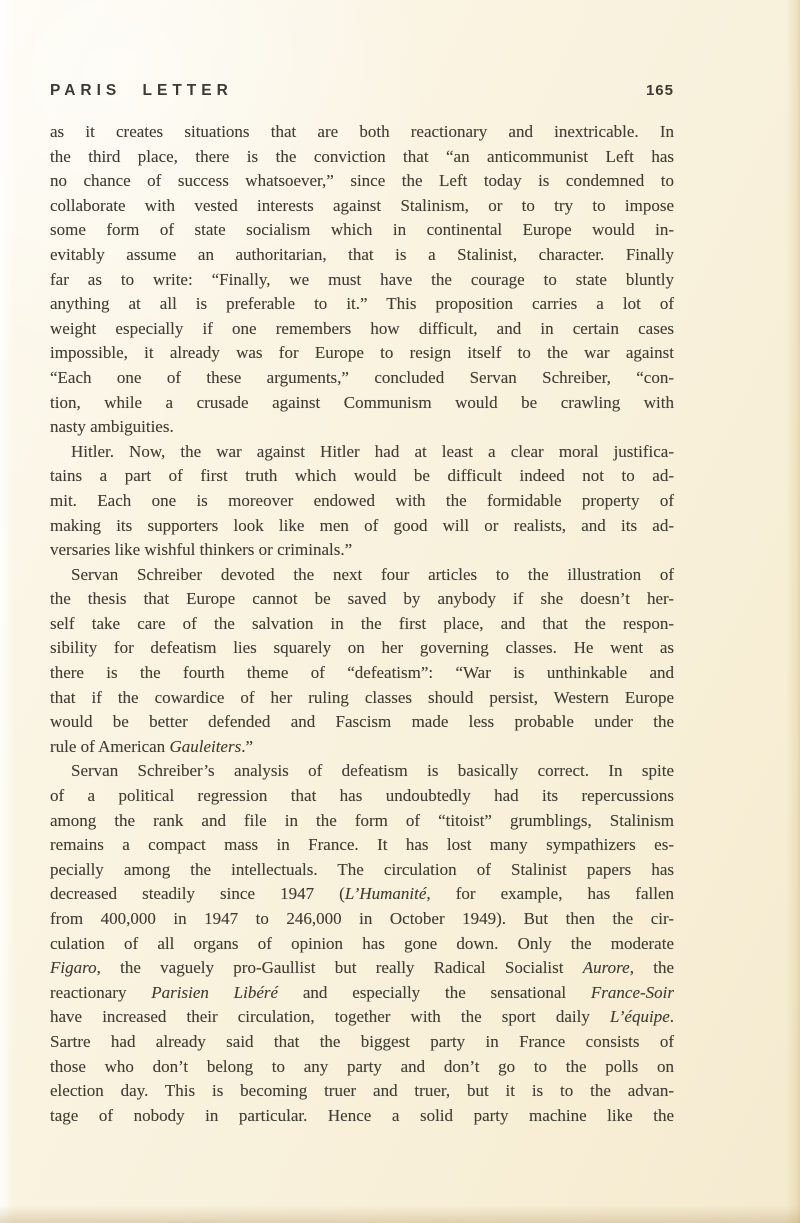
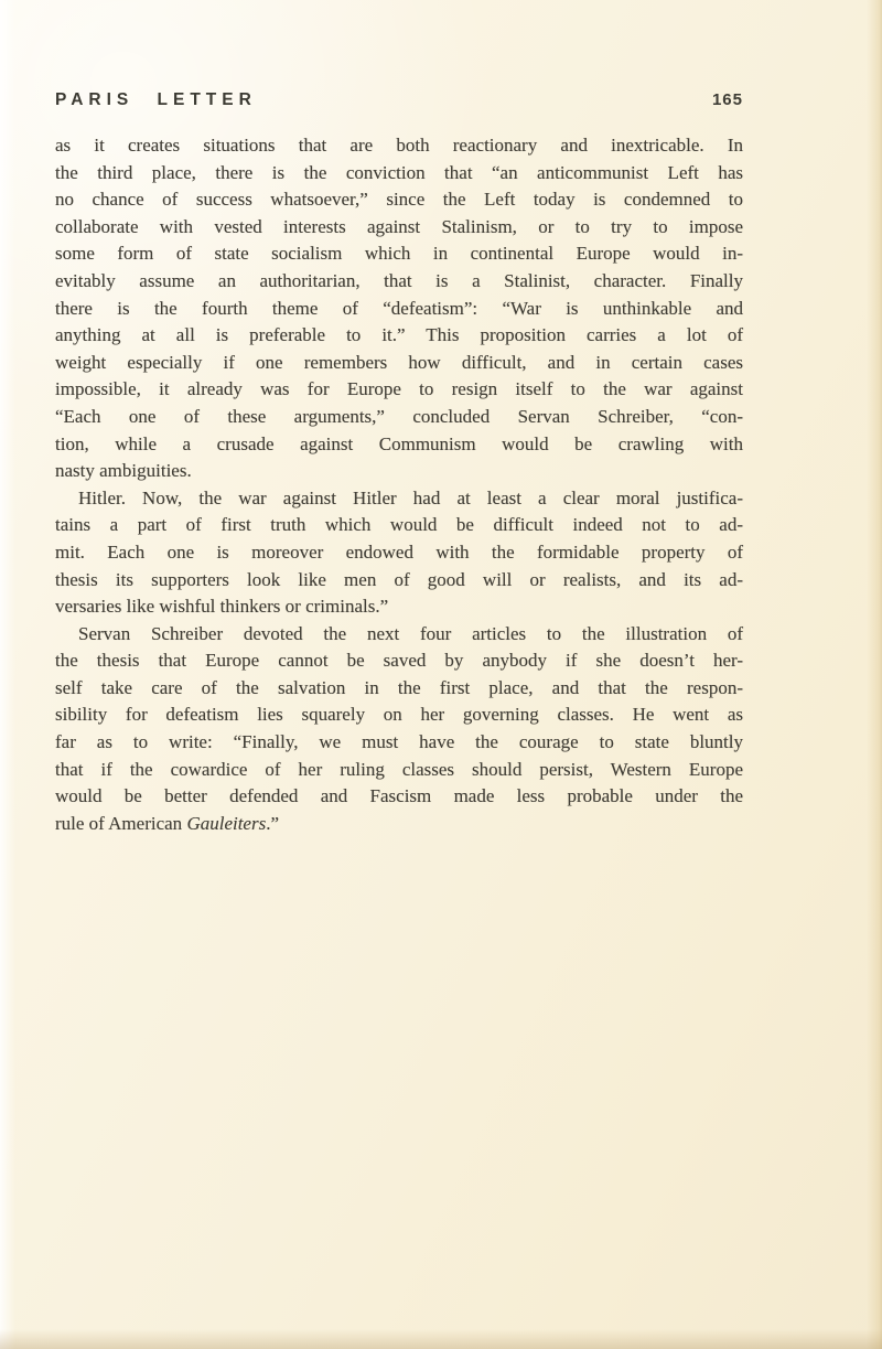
  PARIS LETTER
  165
  as it creates situations that are both reactionary and inextricable. In
  the third place, there is the conviction that “an anticommunist Left has
  no chance of success whatsoever,” since the Left today is condemned to
  collaborate with vested interests against Stalinism, or to try to impose
  some form of state socialism which in continental Europe would in-
  evitably assume an authoritarian, that is a Stalinist, character. Finally
- far as to write: “Finally, we must have the courage to state bluntly
+ there is the fourth theme of “defeatism”: “War is unthinkable and
  anything at all is preferable to it.” This proposition carries a lot of
  weight especially if one remembers how difficult, and in certain cases
  impossible, it already was for Europe to resign itself to the war against
  “Each one of these arguments,” concluded Servan Schreiber, “con-
  tion, while a crusade against Communism would be crawling with
  nasty ambiguities.
  Hitler. Now, the war against Hitler had at least a clear moral justifica-
  tains a part of first truth which would be difficult indeed not to ad-
  mit. Each one is moreover endowed with the formidable property of
- making its supporters look like men of good will or realists, and its ad-
+ thesis its supporters look like men of good will or realists, and its ad-
  versaries like wishful thinkers or criminals.”
  Servan Schreiber devoted the next four articles to the illustration of
  the thesis that Europe cannot be saved by anybody if she doesn’t her-
  self take care of the salvation in the first place, and that the respon-
  sibility for defeatism lies squarely on her governing classes. He went as
- there is the fourth theme of “defeatism”: “War is unthinkable and
+ far as to write: “Finally, we must have the courage to state bluntly
  that if the cowardice of her ruling classes should persist, Western Europe
  would be better defended and Fascism made less probable under the
  rule of American Gauleiters.”
- Servan Schreiber’s analysis of defeatism is basically correct. In spite
- of a political regression that has undoubtedly had its repercussions
- among the rank and file in the form of “titoist” grumblings, Stalinism
- remains a compact mass in France. It has lost many sympathizers es-
- pecially among the intellectuals. The circulation of Stalinist papers has
- decreased steadily since 1947 (L’Humanité, for example, has fallen
- from 400,000 in 1947 to 246,000 in October 1949). But then the cir-
- culation of all organs of opinion has gone down. Only the moderate
- Figaro, the vaguely pro-Gaullist but really Radical Socialist Aurore, the
- reactionary Parisien Libéré and especially the sensational France-Soir
- have increased their circulation, together with the sport daily L’équipe.
- Sartre had already said that the biggest party in France consists of
- those who don’t belong to any party and don’t go to the polls on
- election day. This is becoming truer and truer, but it is to the advan-
- tage of nobody in particular. Hence a solid party machine like the
